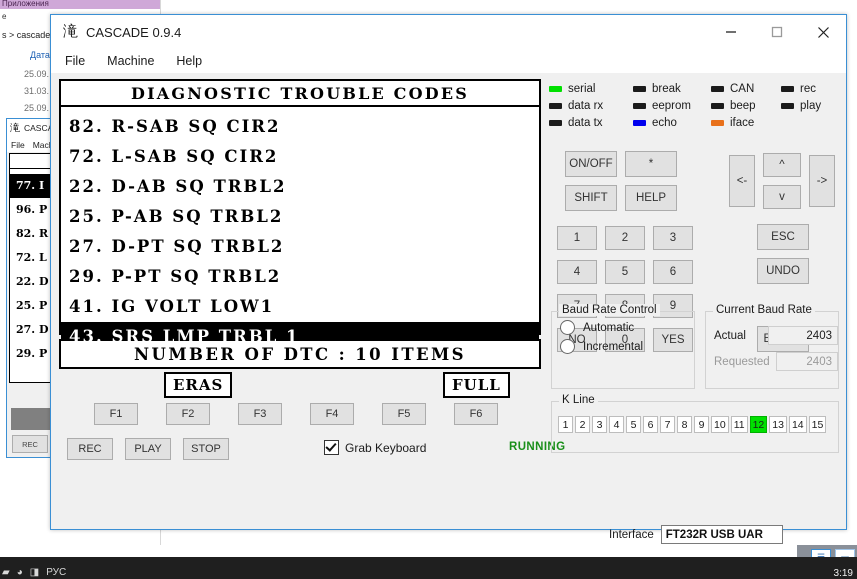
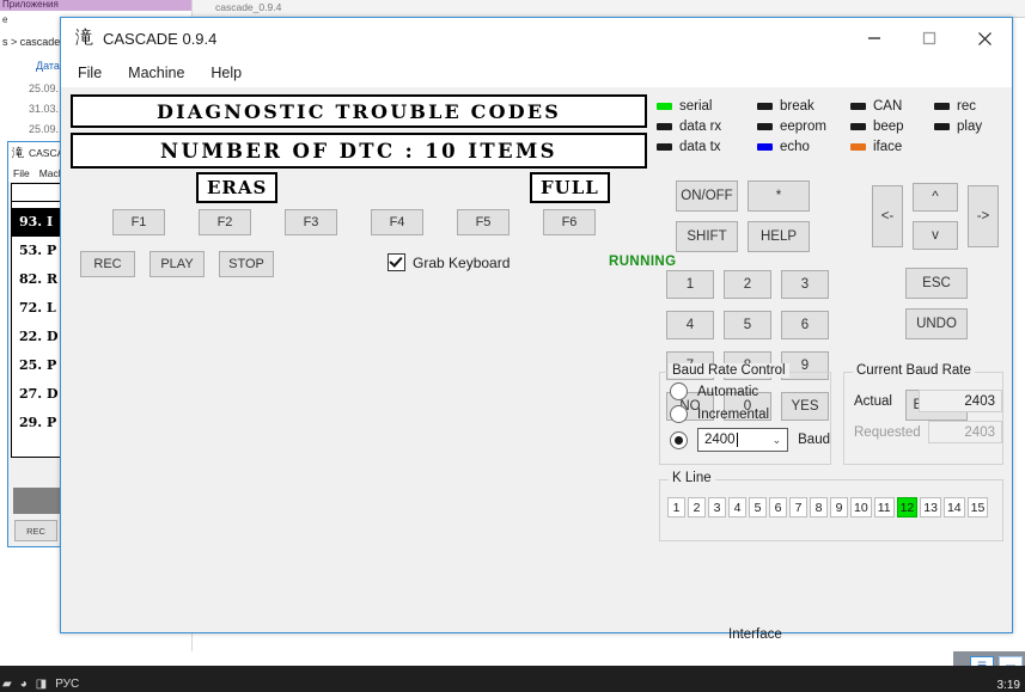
+ cascade_0.9.4
  Приложения
  е
  s > cascade
  Дата
  25.09.
  31.03.
  25.09.
  滝
  CASC
  File
  Mac
- 77. I
+ 93. I
- 96. P
+ 53. P
  82. R
  72. L
  22. D
  25. P
  27. D
  29. P
  REC
  ▰
  ◕
  ◨
  РУС
  3:19
  滝
  CASCADE 0.9.4
  File
  Machine
  Help
  DIAGNOSTIC TROUBLE CODES
- 82. R-SAB SQ CIR2
- 72. L-SAB SQ CIR2
- 22. D-AB SQ TRBL2
- 25. P-AB SQ TRBL2
- 27. D-PT SQ TRBL2
- 29. P-PT SQ TRBL2
- 41. IG VOLT LOW1
- 43. SRS LMP TRBL 1
  NUMBER OF DTC : 10 ITEMS
  ERAS
  FULL
  F1
  F2
  F3
  F4
  F5
  F6
  REC
  PLAY
  STOP
  Grab Keyboard
  RUNNING
  serial
  break
  CAN
  rec
  data rx
  eeprom
  beep
  play
  data tx
  echo
  iface
  ON/OFF
  *
  SHIFT
  HELP
  1
  2
  3
  4
  5
  6
  9
  0
  YES
  <-
  ^
  v
  ->
  ESC
  UNDO
  Baud Rate Control
  Automatic
  Incremental
+ 2400
+ ⌄
+ Baud
  Current Baud Rate
  Actual
  2403
  Requested
  2403
  K Line
  1
  2
  3
  4
  5
  6
  7
  8
  9
  10
  11
  12
  13
  14
  15
  Interface
- FT232R USB UAR
